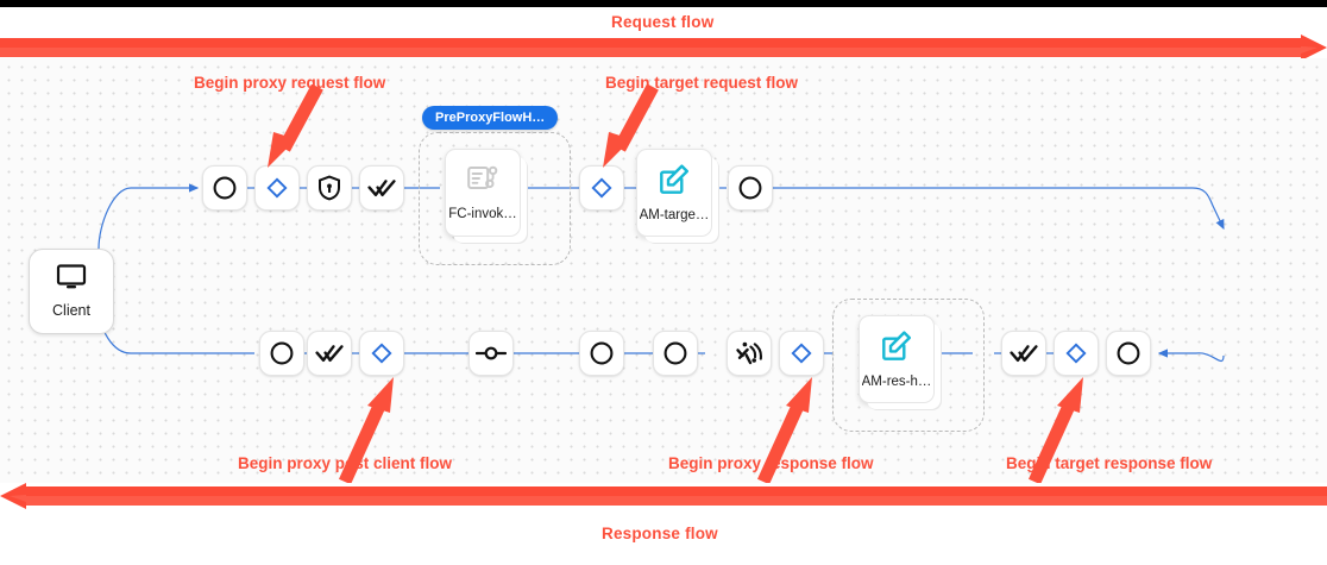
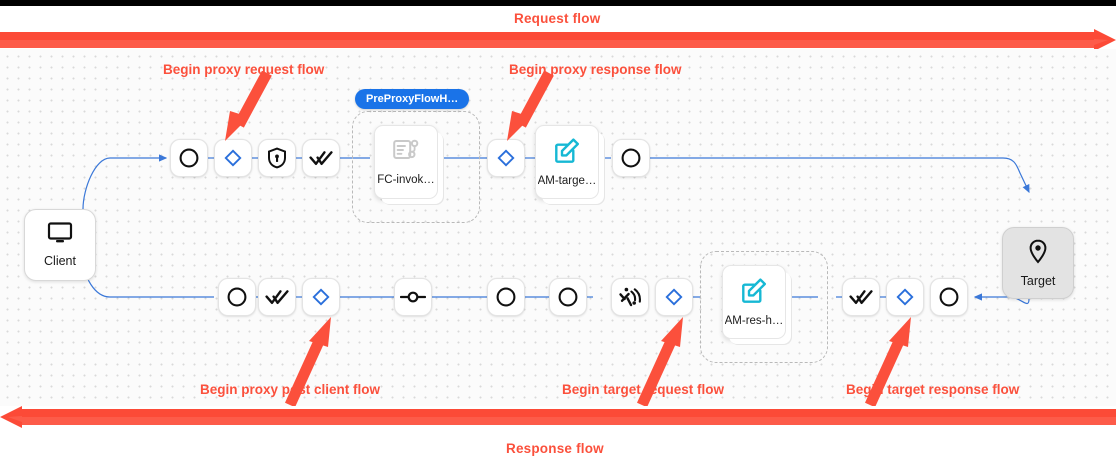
  Request flow
  Client
+ Target
  PreProxyFlowH…
  FC-invok…
  AM-targe…
  AM-res-h…
  Begin proxy request flow
- Begin target request flow
+ Begin proxy response flow
  Begin proxy post client flow
- Begin proxy response flow
+ Begin target request flow
  Begin target response flow
  Response flow
